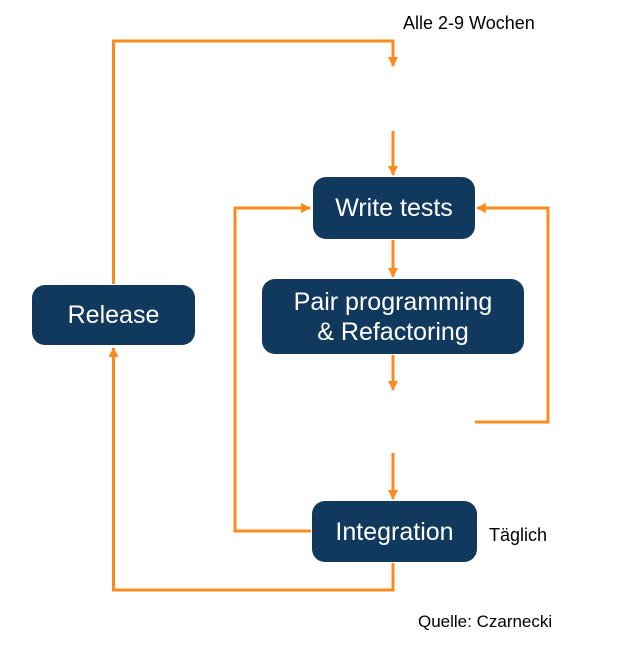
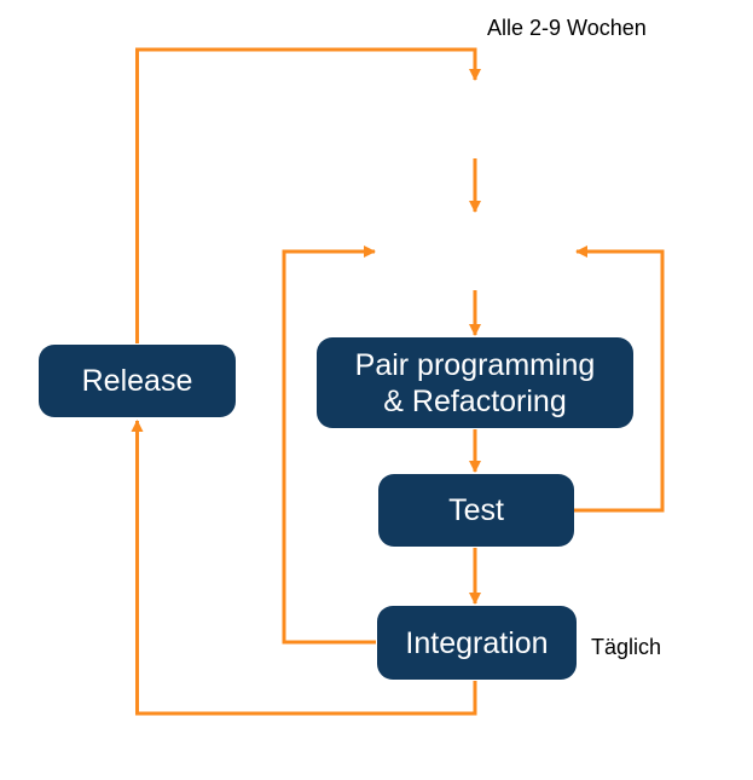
- Write tests
  Pair programming
  & Refactoring
+ Test
  Integration
  Release
  Alle 2-9 Wochen
  Täglich
- Quelle: Czarnecki
